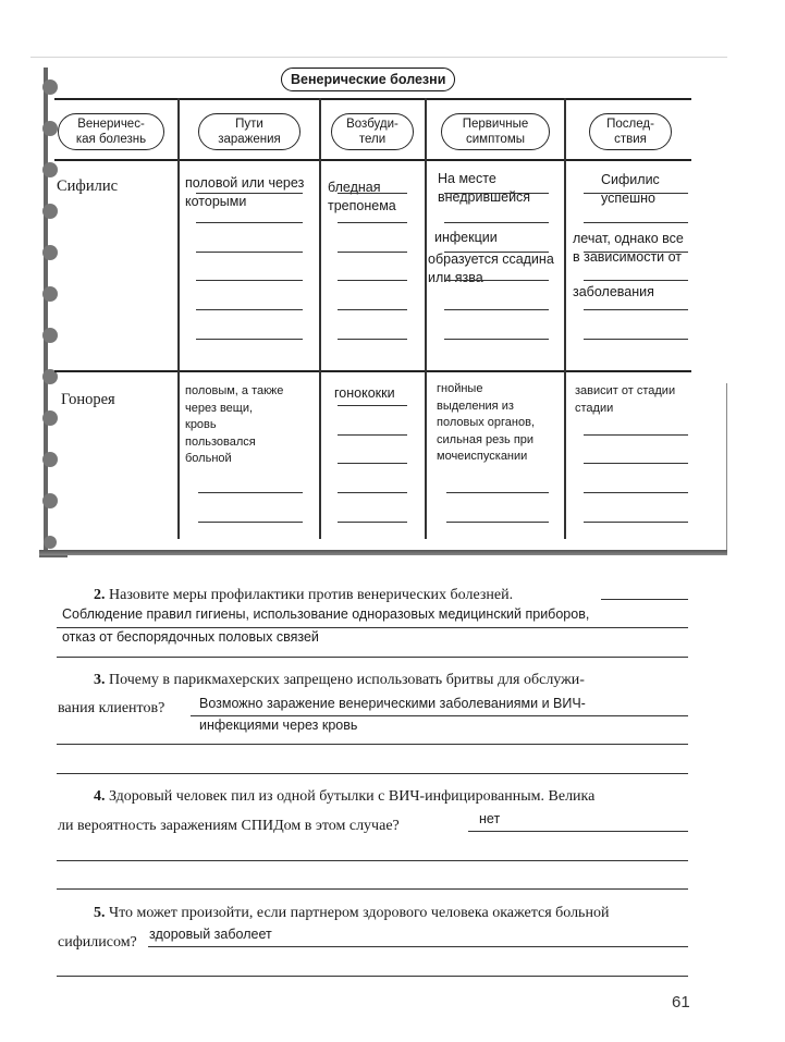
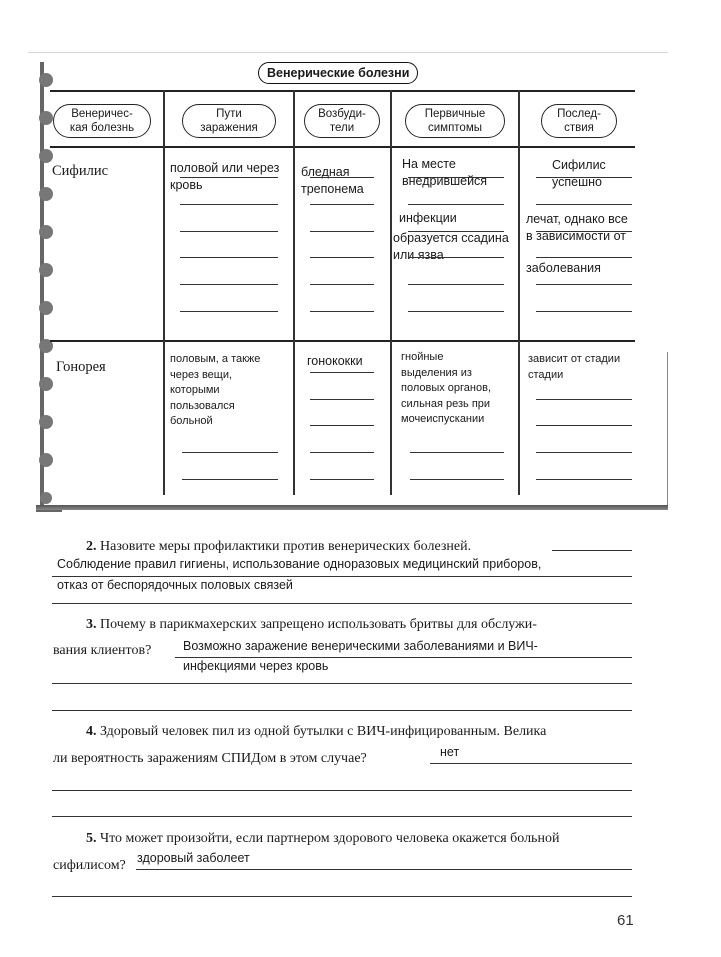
  Венерические болезни
  Венеричес-
  кая болезнь
  Пути
  заражения
  Возбуди-
  тели
  Первичные
  симптомы
  Послед-
  ствия
  Сифилис
  половой или через
- которыми
+ кровь
  бледная
  трепонема
  На месте
  внедрившейся
  инфекции
  образуется ссадина
  или язва
  Сифилис
  успешно
  лечат, однако все
  в зависимости от
  заболевания
  Гонорея
  половым, а также
  через вещи,
- кровь
+ которыми
  пользовался
  больной
  гонококки
  гнойные
  выделения из
  половых органов,
  сильная резь при
  мочеиспускании
  зависит от стадии
  стадии
  2. Назовите меры профилактики против венерических болезней.
  Соблюдение правил гигиены, использование одноразовых медицинский приборов,
  отказ от беспорядочных половых связей
  3. Почему в парикмахерских запрещено использовать бритвы для обслужи-
  вания клиентов?
  Возможно заражение венерическими заболеваниями и ВИЧ-
  инфекциями через кровь
  4. Здоровый человек пил из одной бутылки с ВИЧ-инфицированным. Велика
  ли вероятность заражениям СПИДом в этом случае?
  нет
  5. Что может произойти, если партнером здорового человека окажется больной
  сифилисом?
  здоровый заболеет
  61
